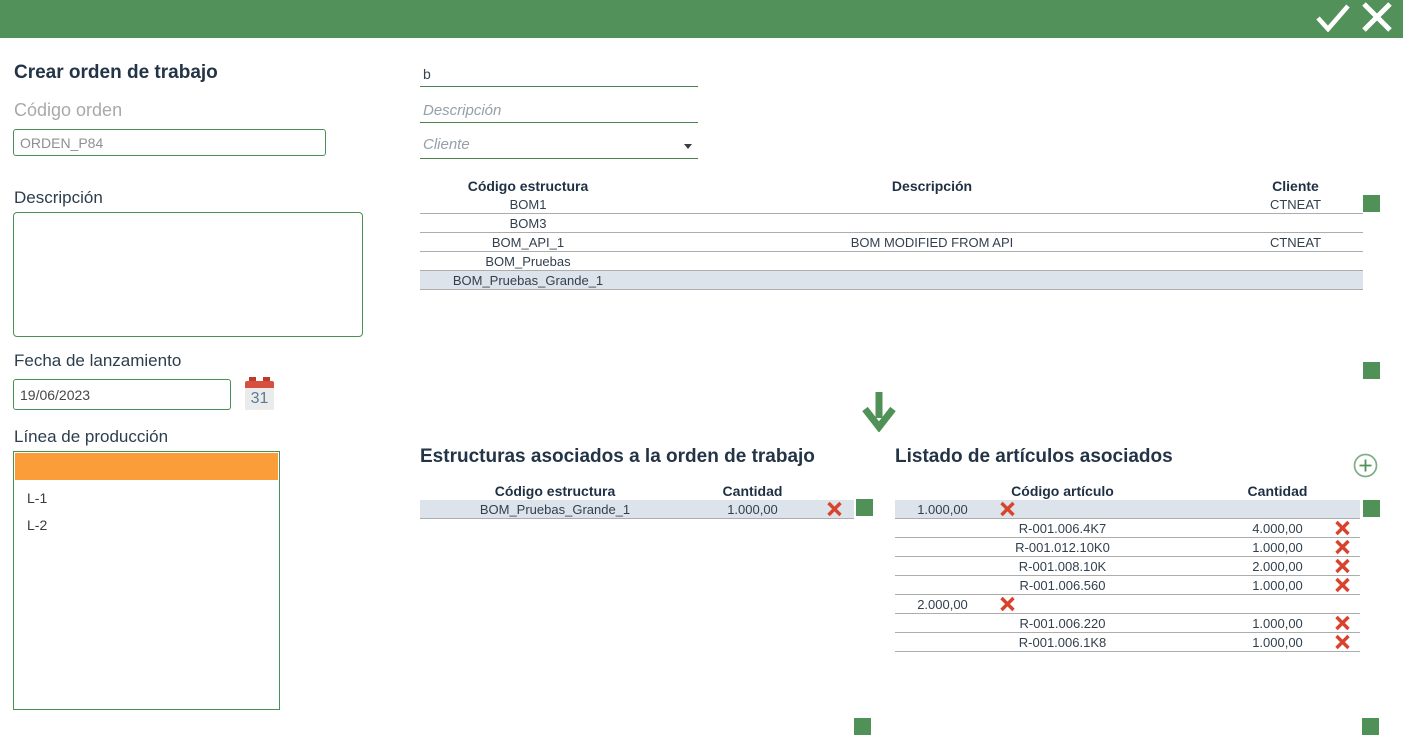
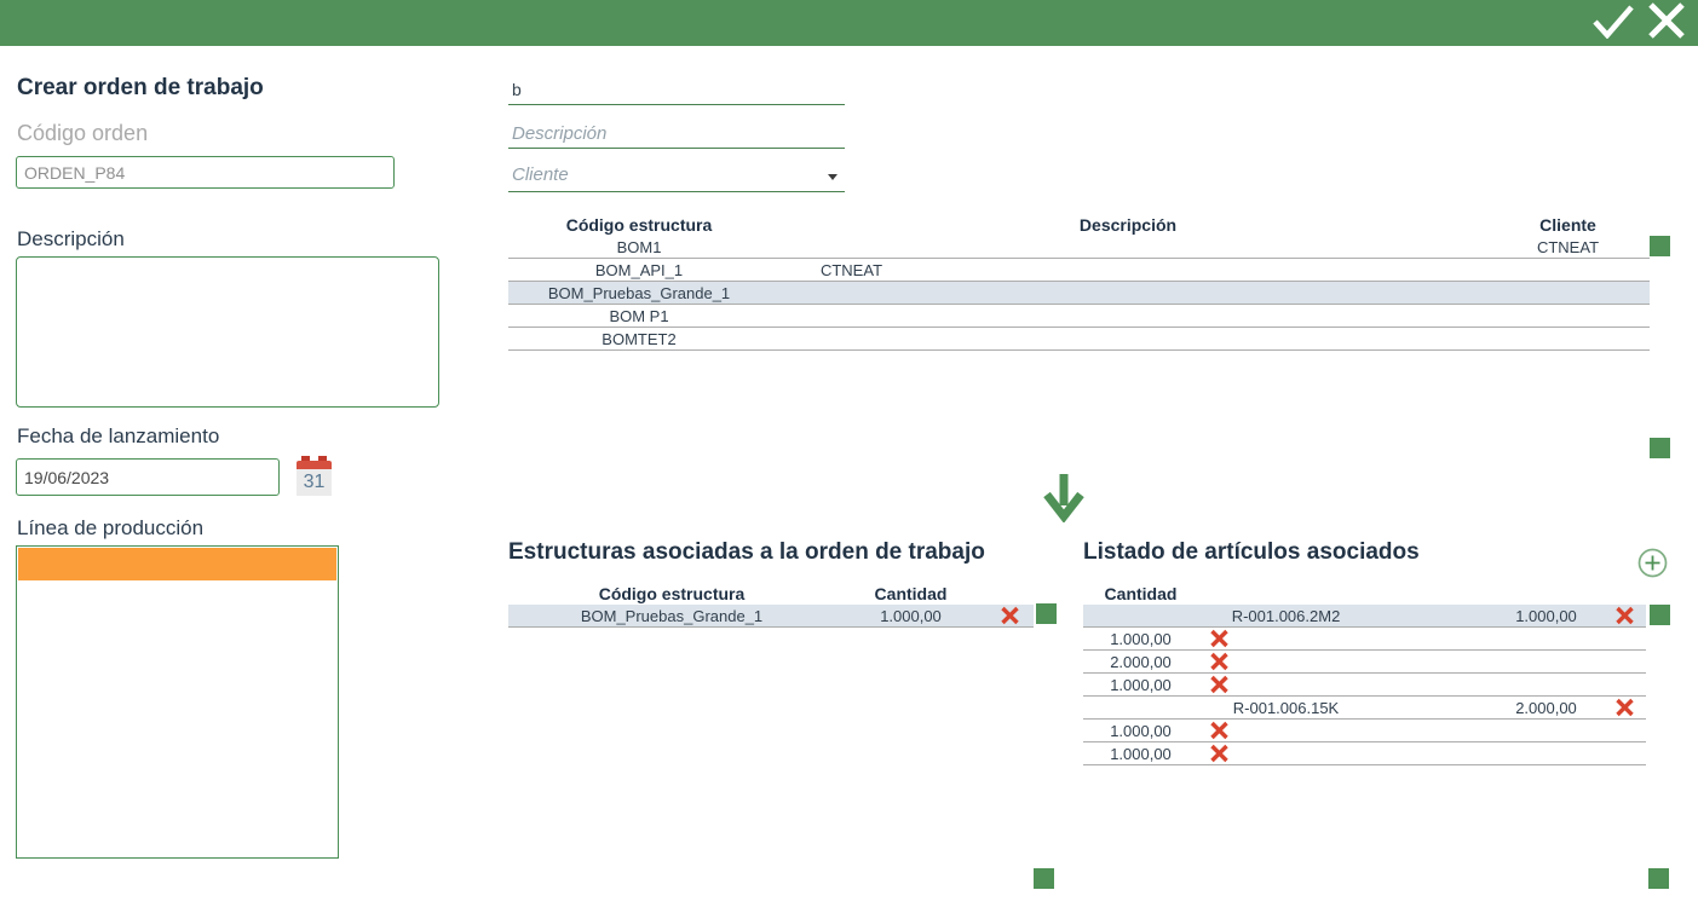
  Crear orden de trabajo
  Código orden
  ORDEN_P84
  Descripción
  Fecha de lanzamiento
  19/06/2023
  31
  Línea de producción
- L-1
- L-2
  b
  Descripción
  Cliente
  Código estructura
  Descripción
  Cliente
  BOM1
  CTNEAT
- BOM3
  BOM_API_1
- BOM MODIFIED FROM API
  CTNEAT
- BOM_Pruebas
  BOM_Pruebas_Grande_1
+ BOM P1
+ BOMTET2
- Estructuras asociados a la orden de trabajo
+ Estructuras asociadas a la orden de trabajo
  Código estructura
  Cantidad
  BOM_Pruebas_Grande_1
  1.000,00
  Listado de artículos asociados
- Código artículo
  Cantidad
+ R-001.006.2M2
  1.000,00
- R-001.006.4K7
- 4.000,00
- R-001.012.10K0
  1.000,00
- R-001.008.10K
  2.000,00
- R-001.006.560
  1.000,00
+ R-001.006.15K
  2.000,00
- R-001.006.220
  1.000,00
- R-001.006.1K8
  1.000,00
